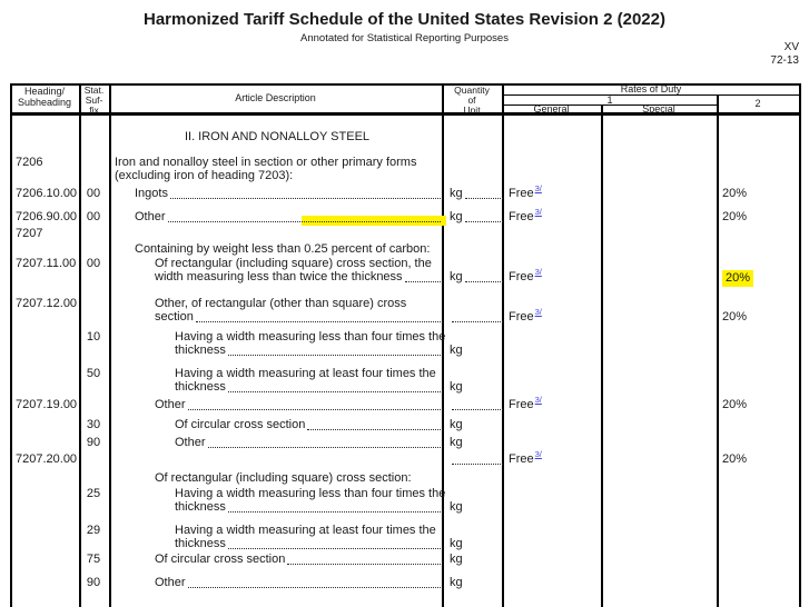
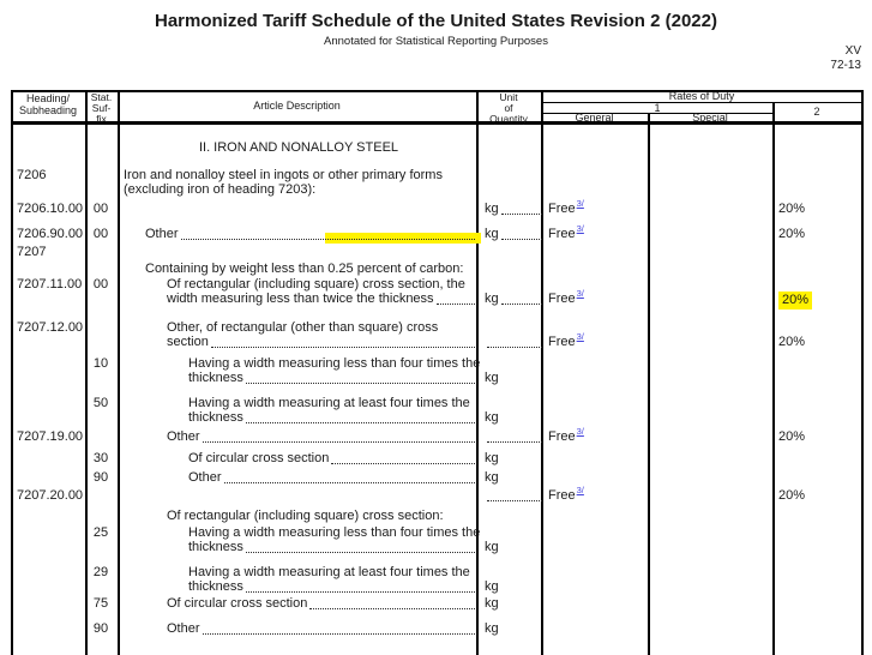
  Harmonized Tariff Schedule of the United States Revision 2 (2022)
  Annotated for Statistical Reporting Purposes
  XV
  72-13
  Heading/
  Subheading
  Stat.
  Suf-
  fix
  Article Description
- Quantity
+ Unit
  of
- Unit
+ Quantity
  Rates of Duty
  1
  2
  General
  Special
  II. IRON AND NONALLOY STEEL
  7206
- Iron and nonalloy steel in section or other primary forms
+ Iron and nonalloy steel in ingots or other primary forms
  (excluding iron of heading 7203):
  7206.10.00
  00
- Ingots
  kg
  Free3/
  20%
  7206.90.00
  00
  Other
  kg
  Free3/
  20%
  7207
  Containing by weight less than 0.25 percent of carbon:
  7207.11.00
  00
  Of rectangular (including square) cross section, the
  width measuring less than twice the thickness
  kg
  Free3/
  20%
  7207.12.00
  Other, of rectangular (other than square) cross
  section
  Free3/
  20%
  10
  Having a width measuring less than four times the
  thickness
  kg
  50
  Having a width measuring at least four times the
  thickness
  kg
  7207.19.00
  Other
  Free3/
  20%
  30
  Of circular cross section
  kg
  90
  Other
  kg
  7207.20.00
  Free3/
  20%
  Of rectangular (including square) cross section:
  25
  Having a width measuring less than four times the
  thickness
  kg
  29
  Having a width measuring at least four times the
  thickness
  kg
  75
  Of circular cross section
  kg
  90
  Other
  kg
